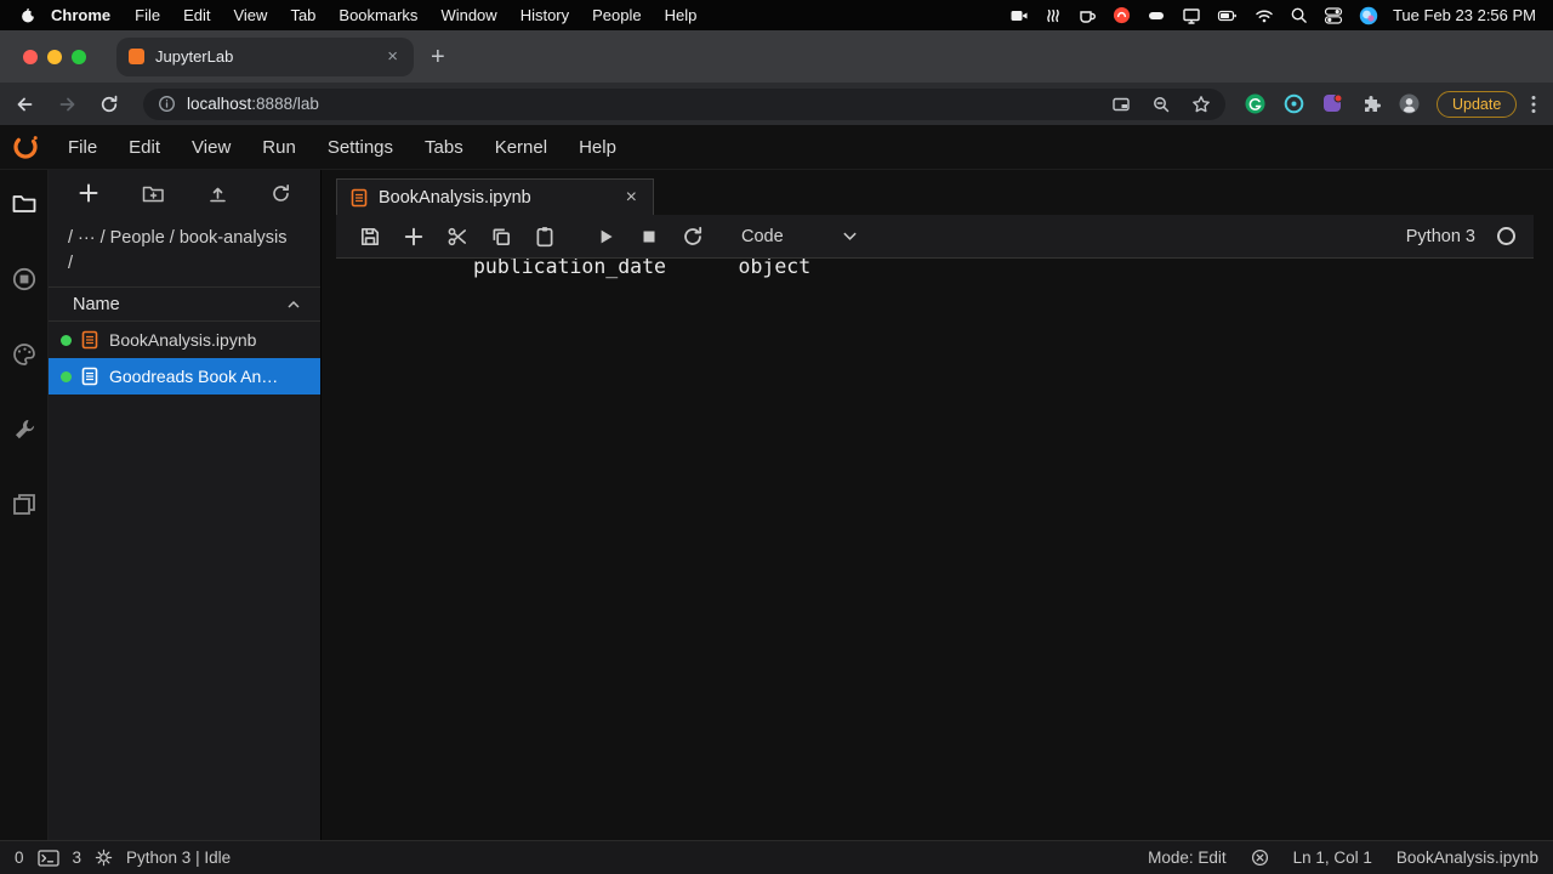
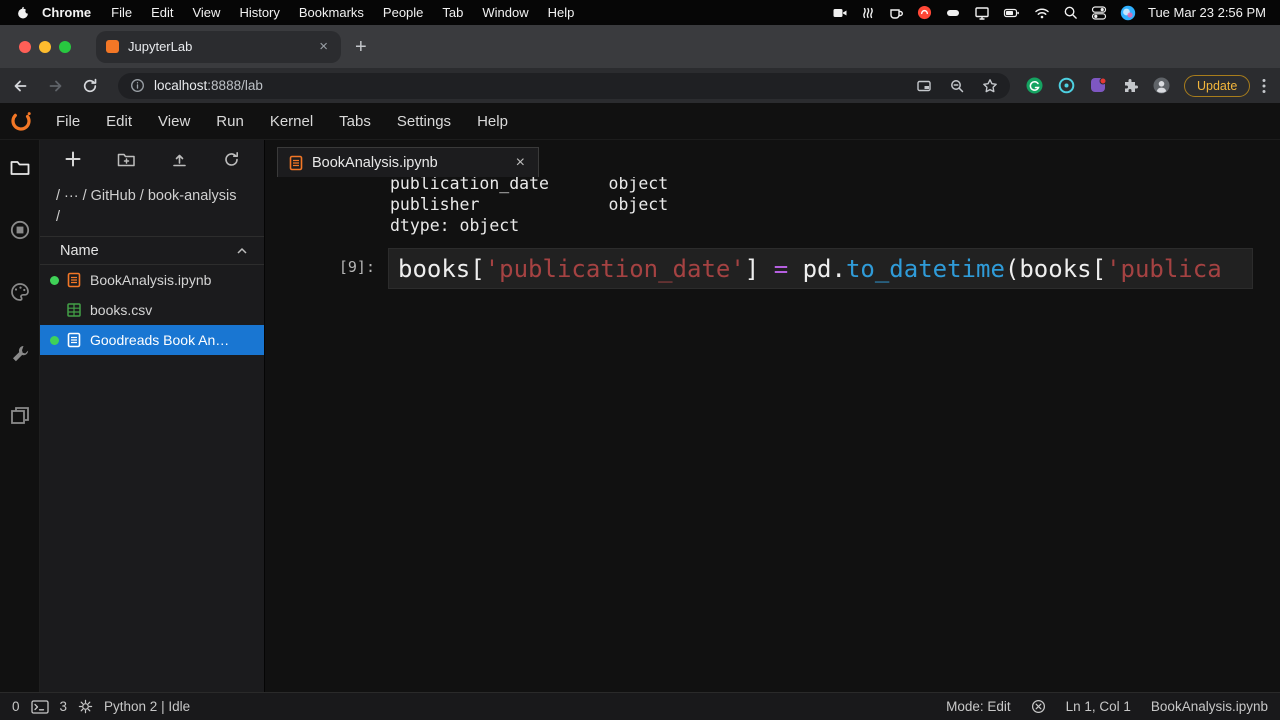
  Chrome
  File
  Edit
  View
- Tab
+ History
  Bookmarks
- Window
+ People
- History
+ Tab
- People
+ Window
  Help
- Tue Feb 23 2:56 PM
+ Tue Mar 23 2:56 PM
  JupyterLab
  ×
  +
  localhost
  :8888/lab
  Update
  File
  Edit
  View
  Run
- Settings
+ Kernel
  Tabs
- Kernel
+ Settings
  Help
- / ··· / People / book-analysis /
+ / ··· / GitHub / book-analysis /
  Name
  BookAnalysis.ipynb
+ books.csv
  Goodreads Book An…
  BookAnalysis.ipynb
  ×
- Code
- Python 3
  publication_date object
+ publisher object
+ dtype: object
+ [9]:
+ books['publication_date'] = pd.to_datetime(books['publica
  0
  3
- Python 3 | Idle
+ Python 2 | Idle
  Mode: Edit
  Ln 1, Col 1
  BookAnalysis.ipynb
